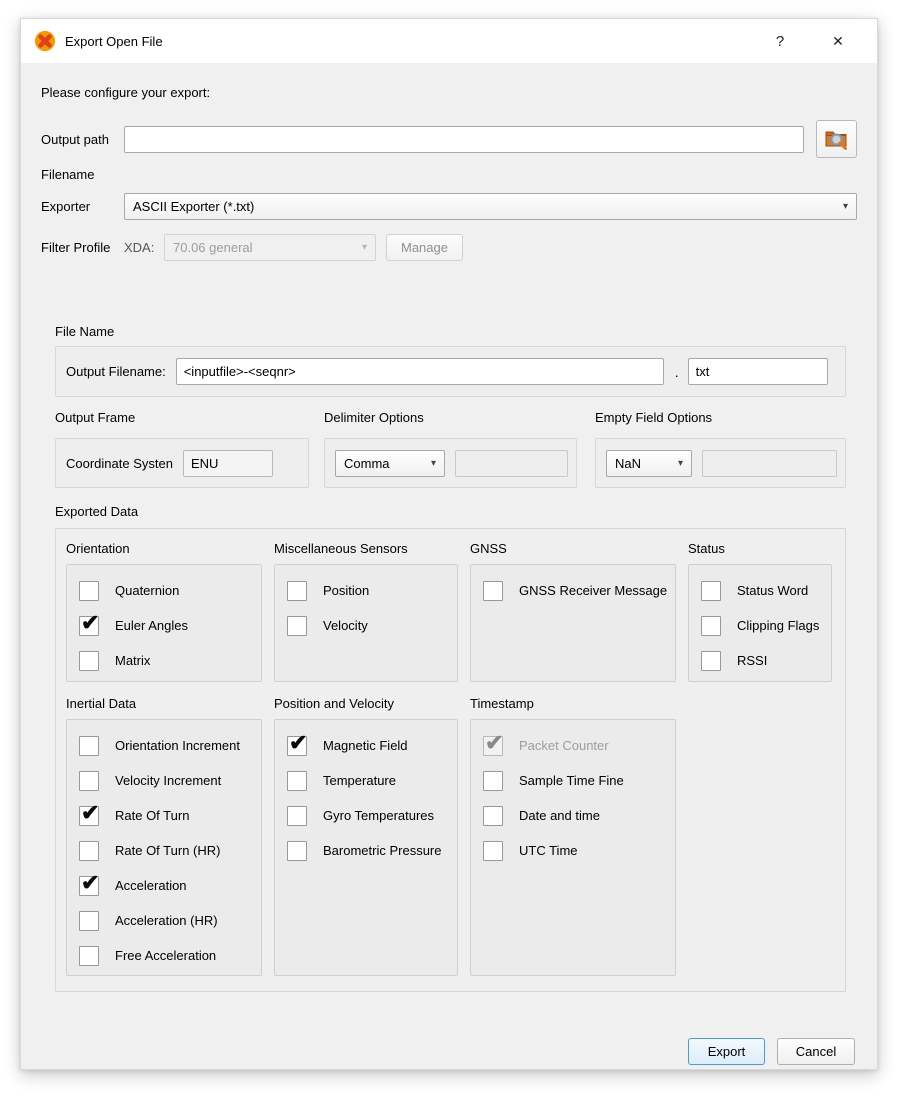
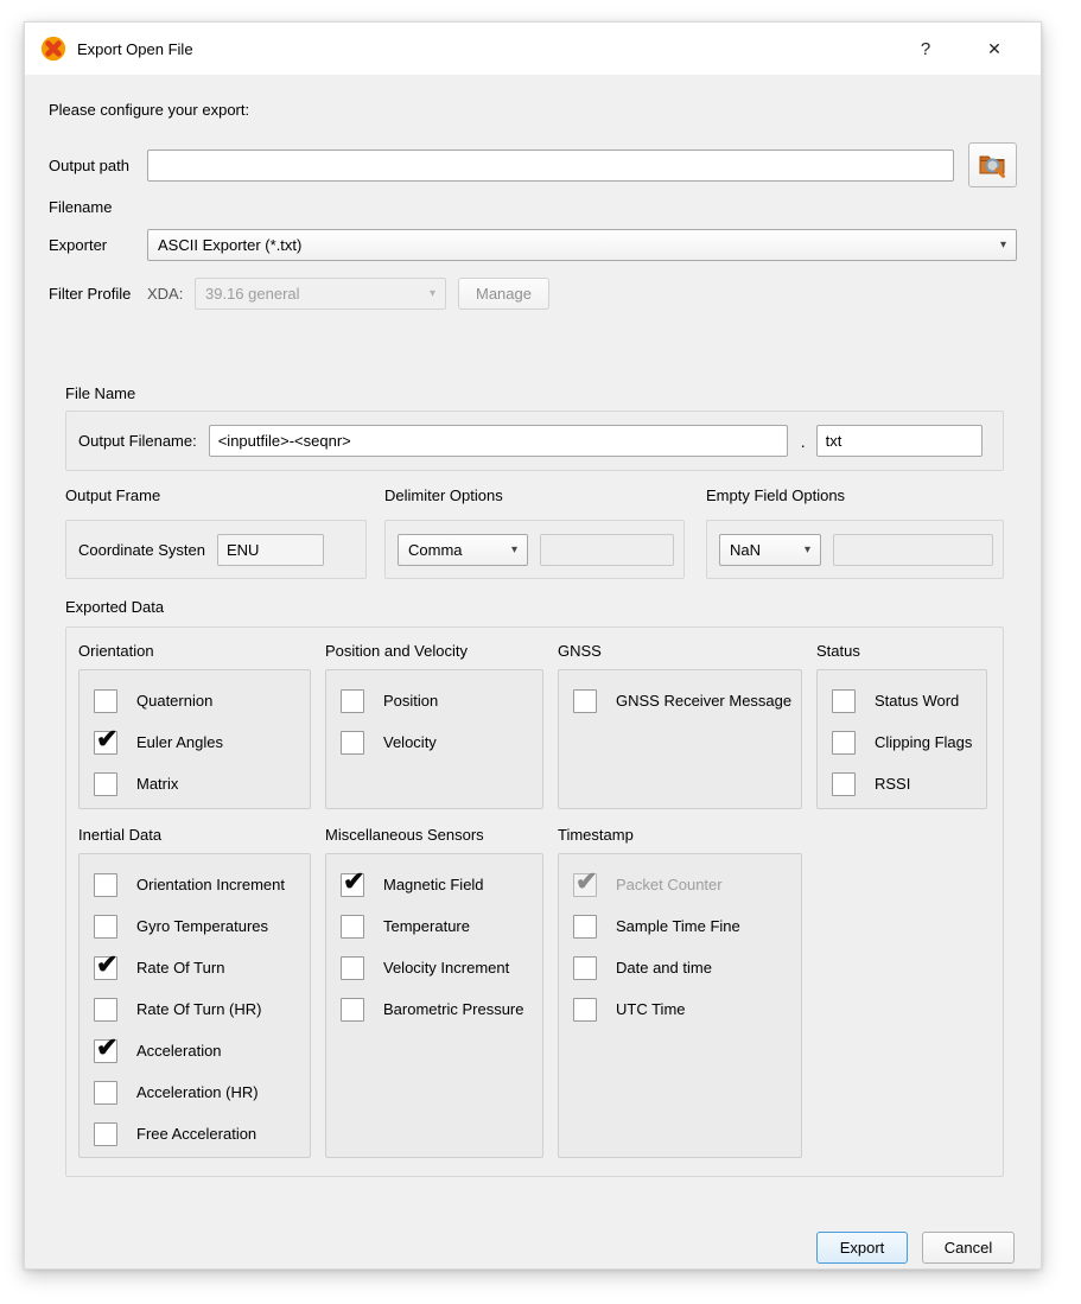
  Export Open File
  ?
  ✕
  Please configure your export:
  Output path
  Filename
  Exporter
  ASCII Exporter (*.txt)
  ▾
  Filter Profile
  XDA:
- 70.06 general
+ 39.16 general
  ▾
  Manage
  File Name
  Output Filename:
  <inputfile>-<seqnr>
  .
  txt
  Output Frame
  Coordinate Systen
  ENU
  Delimiter Options
  Comma
  ▾
  Empty Field Options
  NaN
  ▾
  Exported Data
  Orientation
  Quaternion
  ✔
  Euler Angles
  Matrix
- Miscellaneous Sensors
+ Position and Velocity
  Position
  Velocity
  GNSS
  GNSS Receiver Message
  Status
  Status Word
  Clipping Flags
  RSSI
  Inertial Data
  Orientation Increment
- Velocity Increment
+ Gyro Temperatures
  ✔
  Rate Of Turn
  Rate Of Turn (HR)
  ✔
  Acceleration
  Acceleration (HR)
  Free Acceleration
- Position and Velocity
+ Miscellaneous Sensors
  ✔
  Magnetic Field
  Temperature
- Gyro Temperatures
+ Velocity Increment
  Barometric Pressure
  Timestamp
  ✔
  Packet Counter
  Sample Time Fine
  Date and time
  UTC Time
  Export
  Cancel
